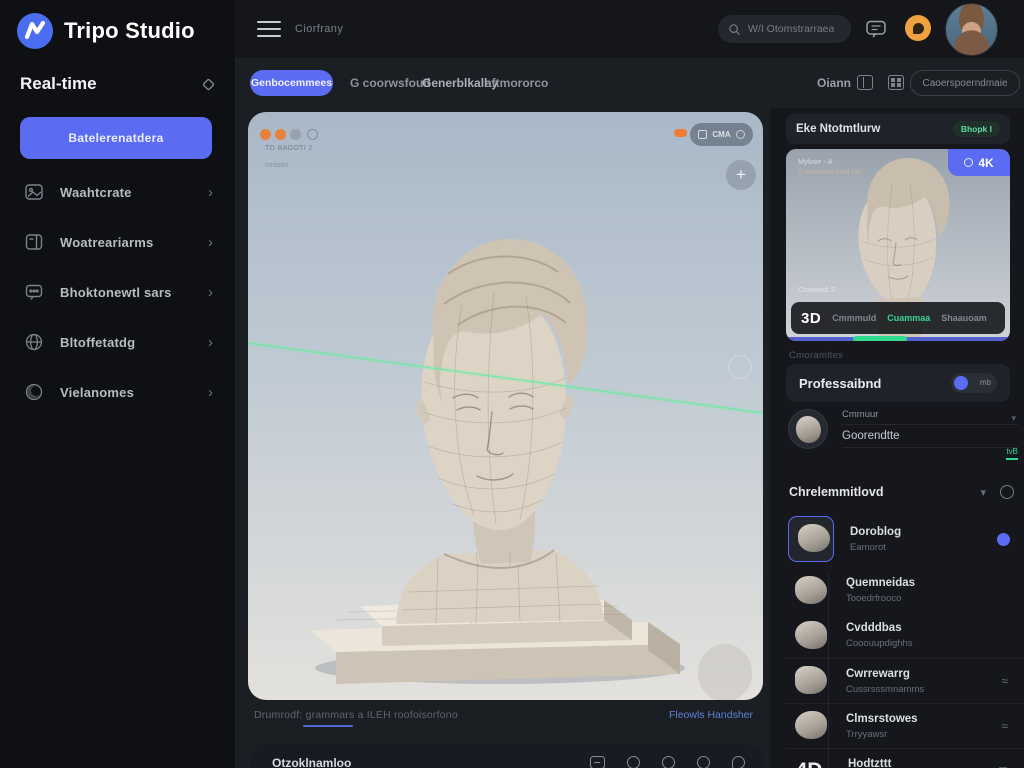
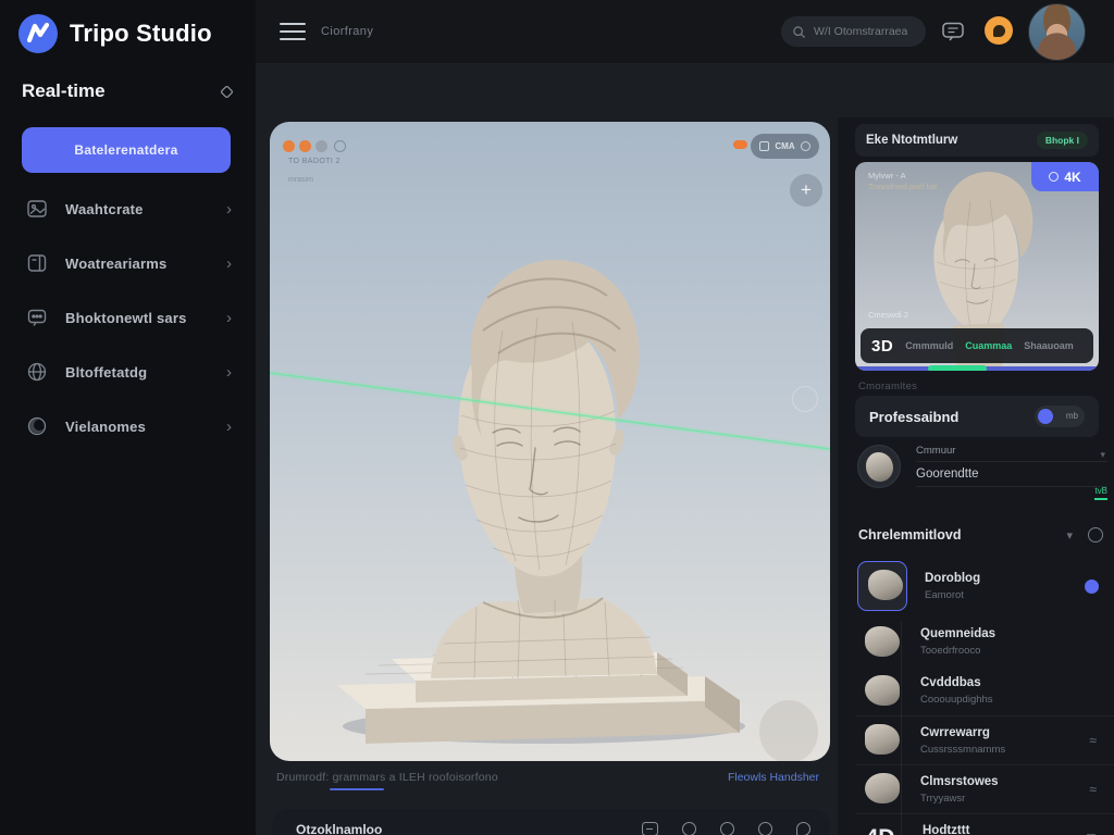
  Tripo Studio
  Real-time
  Batelerenatdera
  Waahtcrate
  ›
  Woatreariarms
  ›
  Bhoktonewtl sars
  ›
  Bltoffetatdg
  ›
  Vielanomes
  ›
  Ciorfrany
  W/I Otomstrarraea
- Genbocemmees
- G coorwsfoud
- Generblkalhy
- aftmororco
- Oiann
- Caoerspoerndmaie
  CMA
  +
  Drumrodf: grammars a ILEH roofoisorfono
  Fleowls Handsher
  Otzoklnamloo
  Eke Ntotmtlurw
  Bhopk I
  4K
  Mylvwr - A
  Cmeswdi 2
  3D
  Cmmmuld
  Cuammaa
  Shaauoam
  Cmoramltes
  Professaibnd
  mb
  Cmmuur
  Goorendtte
  ▾
  tvB
  Chrelemmitlovd
  ▾
  Doroblog
  Eamorot
  Quemneidas
  Tooedrfrooco
  Cvdddbas
  Cooouupdighhs
  Cwrrewarrg
  Cussrsssmnamms
  ≈
  Clmsrstowes
  Trryyawsr
  ≈
  Hodtzttt
